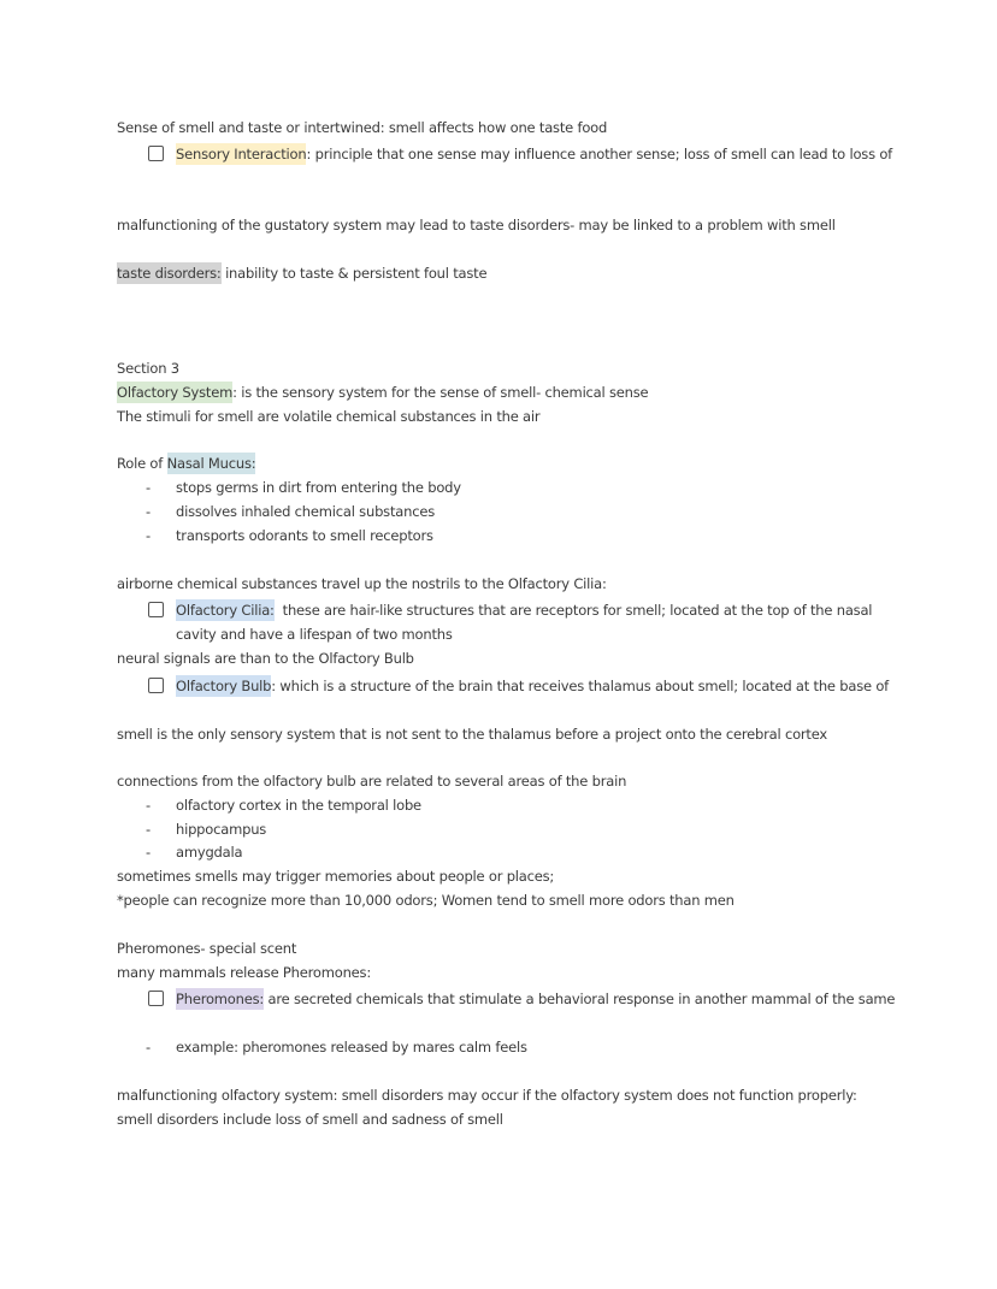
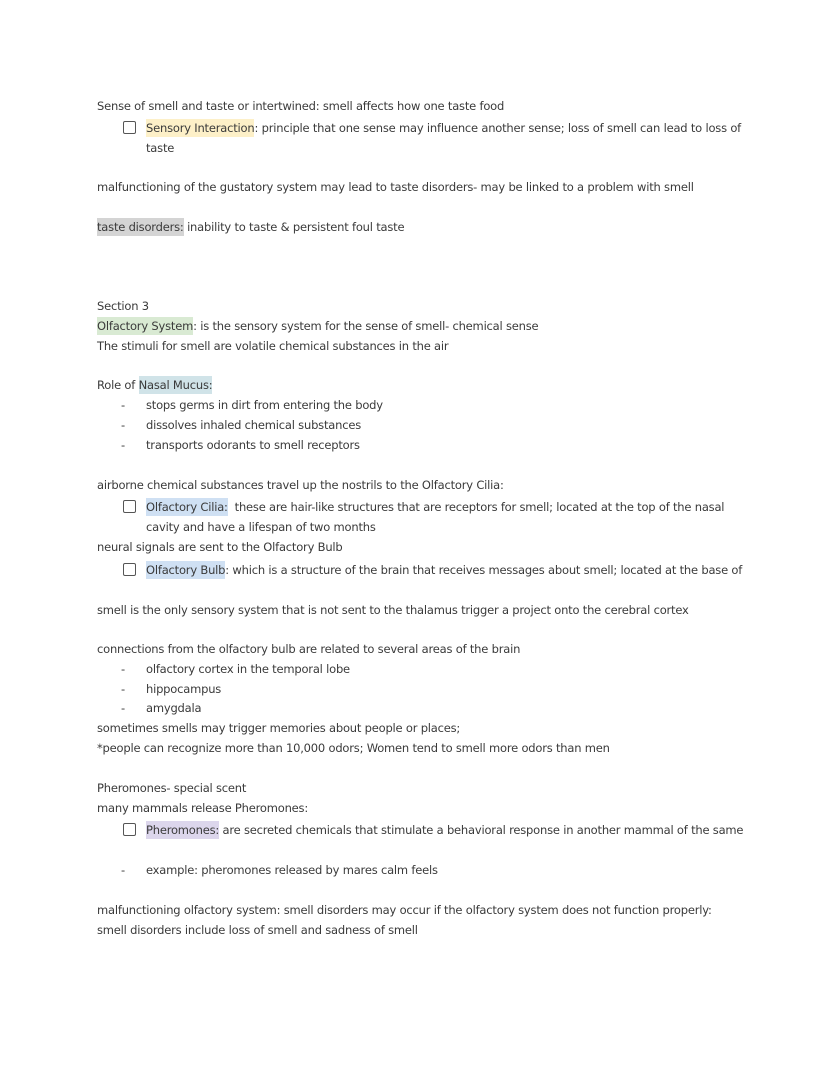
  Sense of smell and taste or intertwined: smell affects how one taste food
  Sensory Interaction: principle that one sense may influence another sense; loss of smell can lead to loss of
+ taste
  malfunctioning of the gustatory system may lead to taste disorders- may be linked to a problem with smell
  taste disorders: inability to taste & persistent foul taste
  Section 3
  Olfactory System: is the sensory system for the sense of smell- chemical sense
  The stimuli for smell are volatile chemical substances in the air
  Role of Nasal Mucus:
  -
  stops germs in dirt from entering the body
  -
  dissolves inhaled chemical substances
  -
  transports odorants to smell receptors
  airborne chemical substances travel up the nostrils to the Olfactory Cilia:
  Olfactory Cilia: these are hair-like structures that are receptors for smell; located at the top of the nasal
  cavity and have a lifespan of two months
- neural signals are than to the Olfactory Bulb
+ neural signals are sent to the Olfactory Bulb
- Olfactory Bulb: which is a structure of the brain that receives thalamus about smell; located at the base of
+ Olfactory Bulb: which is a structure of the brain that receives messages about smell; located at the base of
- smell is the only sensory system that is not sent to the thalamus before a project onto the cerebral cortex
+ smell is the only sensory system that is not sent to the thalamus trigger a project onto the cerebral cortex
  connections from the olfactory bulb are related to several areas of the brain
  -
  olfactory cortex in the temporal lobe
  -
  hippocampus
  -
  amygdala
  sometimes smells may trigger memories about people or places;
  *people can recognize more than 10,000 odors; Women tend to smell more odors than men
  Pheromones- special scent
  many mammals release Pheromones:
  Pheromones: are secreted chemicals that stimulate a behavioral response in another mammal of the same
  -
  example: pheromones released by mares calm feels
  malfunctioning olfactory system: smell disorders may occur if the olfactory system does not function properly:
  smell disorders include loss of smell and sadness of smell
